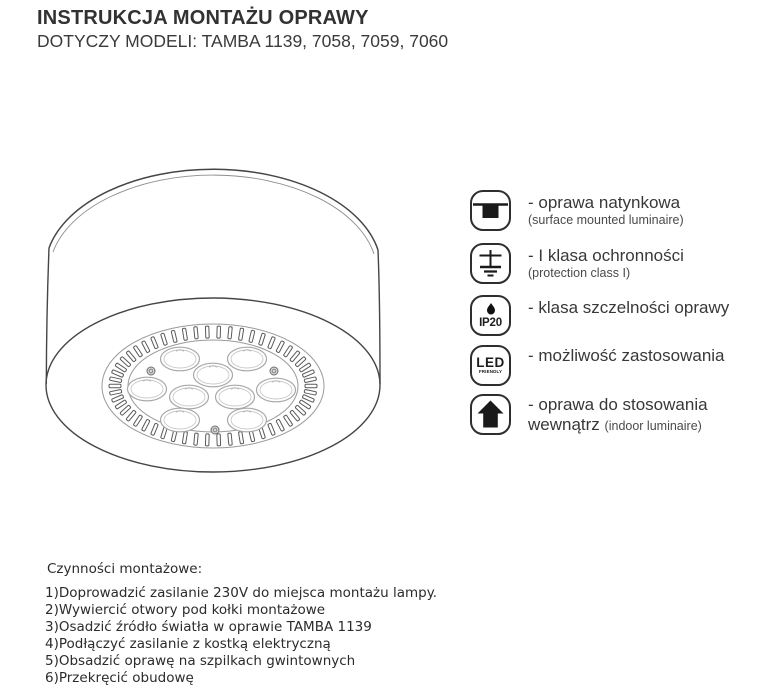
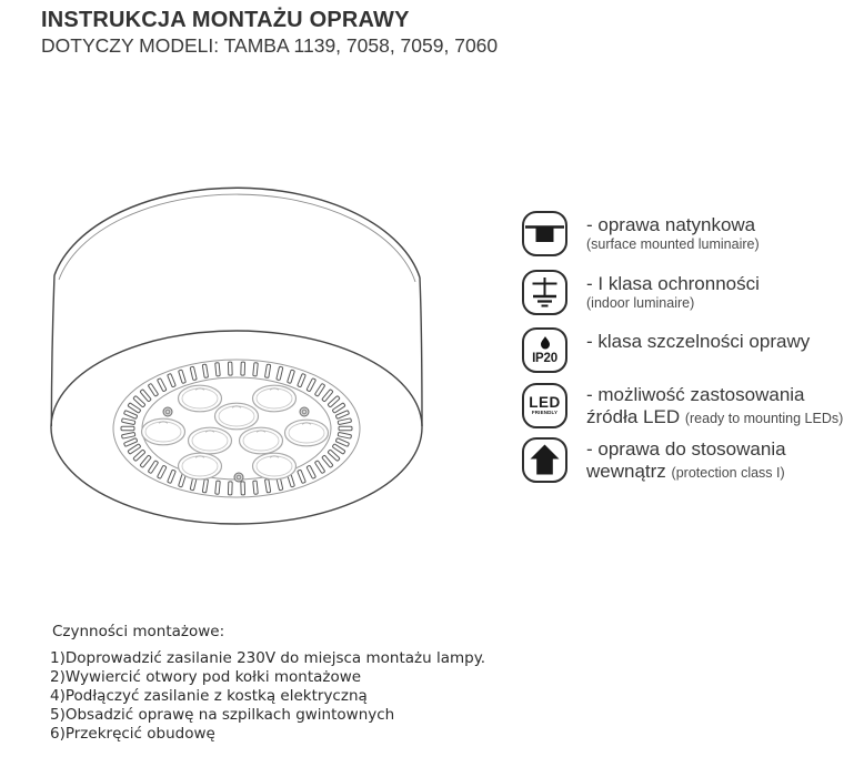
  INSTRUKCJA MONTAŻU OPRAWY
  DOTYCZY MODELI: TAMBA 1139, 7058, 7059, 7060
  - oprawa natynkowa
  (surface mounted luminaire)
  - I klasa ochronności
- (protection class I)
+ (indoor luminaire)
  IP20
  - klasa szczelności oprawy
  LED
  - możliwość zastosowania
+ źródła LED (ready to mounting LEDs)
  - oprawa do stosowania
- wewnątrz (indoor luminaire)
+ wewnątrz (protection class I)
  Czynności montażowe:
  1)Doprowadzić zasilanie 230V do miejsca montażu lampy.
  2)Wywiercić otwory pod kołki montażowe
- 3)Osadzić źródło światła w oprawie TAMBA 1139
  4)Podłączyć zasilanie z kostką elektryczną
  5)Obsadzić oprawę na szpilkach gwintownych
  6)Przekręcić obudowę
